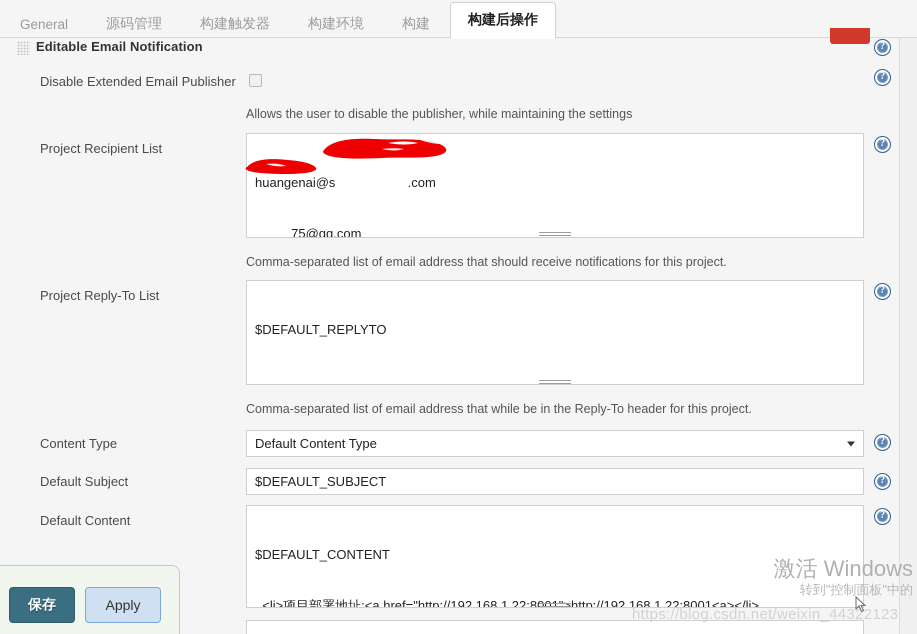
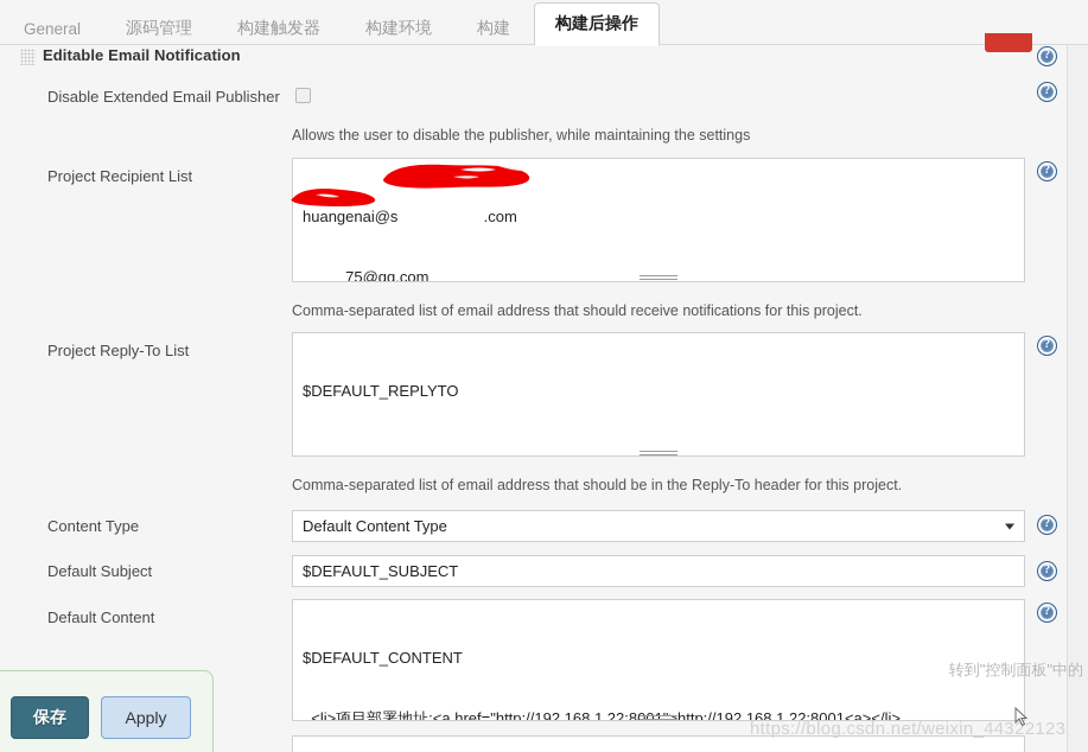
  General
  源码管理
  构建触发器
  构建环境
  构建
  构建后操作
  Editable Email Notification
  ?
  ?
  ?
  ?
  ?
  ?
  ?
  Disable Extended Email Publisher
  Allows the user to disable the publisher, while maintaining the settings
  Project Recipient List
  huangenai@s .com
  75@qq.com
  Comma-separated list of email address that should receive notifications for this project.
  Project Reply-To List
  $DEFAULT_REPLYTO
- Comma-separated list of email address that while be in the Reply-To header for this project.
+ Comma-separated list of email address that should be in the Reply-To header for this project.
  Content Type
  Default Content Type
  Default Subject
  $DEFAULT_SUBJECT
  Default Content
  $DEFAULT_CONTENT
  <li>项目部署地址:<a href="http://192.168.1.22:8http://192.168.1.22:8001<a></li>
  保存
  Apply
- 激活 Windows
  转到"控制面板"中的
  https://blog.csdn.net/weixin_44322123
